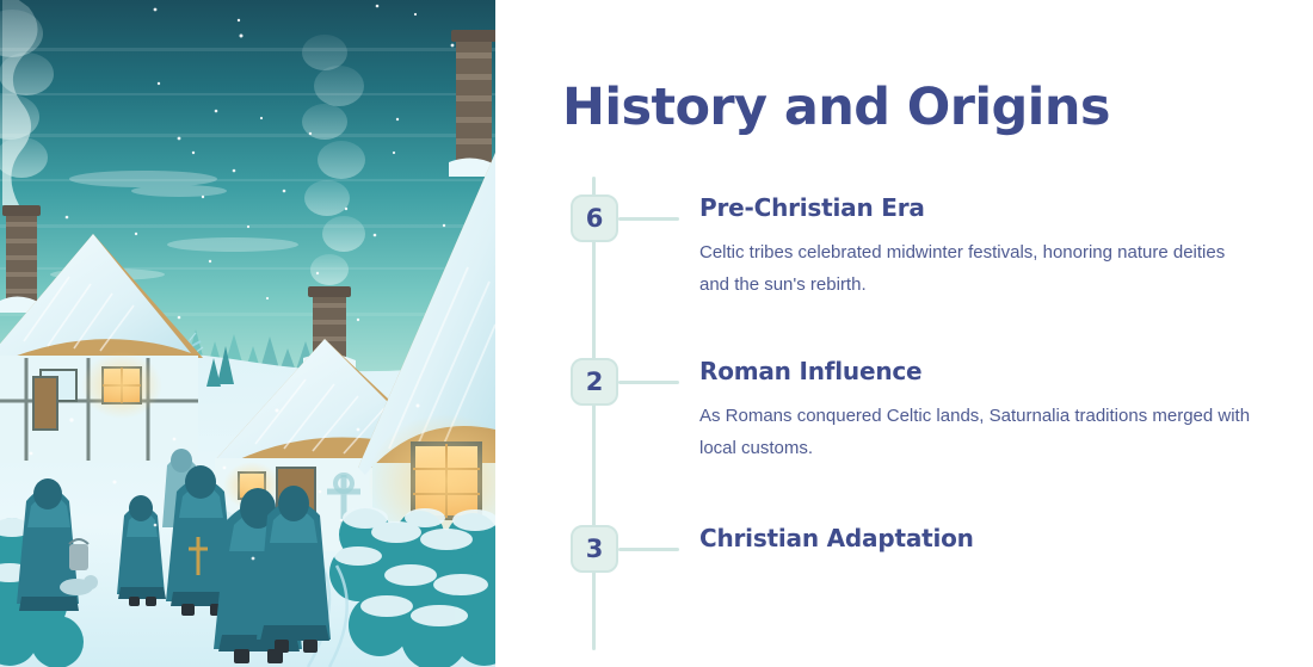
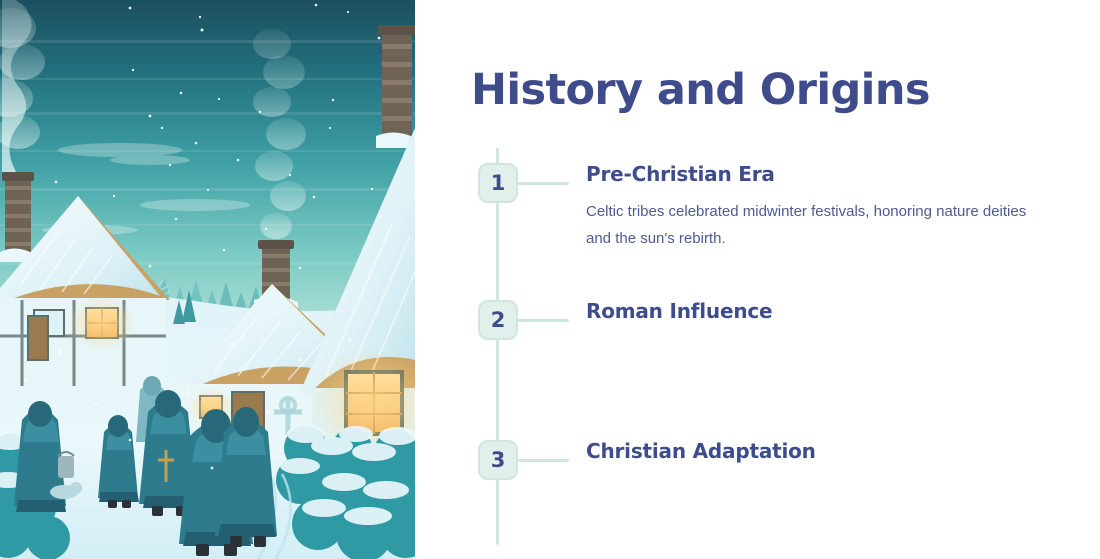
  History and Origins
- 6
+ 1
  Pre-Christian Era
  Celtic tribes celebrated midwinter festivals, honoring nature deities and the sun's rebirth.
  2
  Roman Influence
- As Romans conquered Celtic lands, Saturnalia traditions merged with local customs.
  3
  Christian Adaptation
